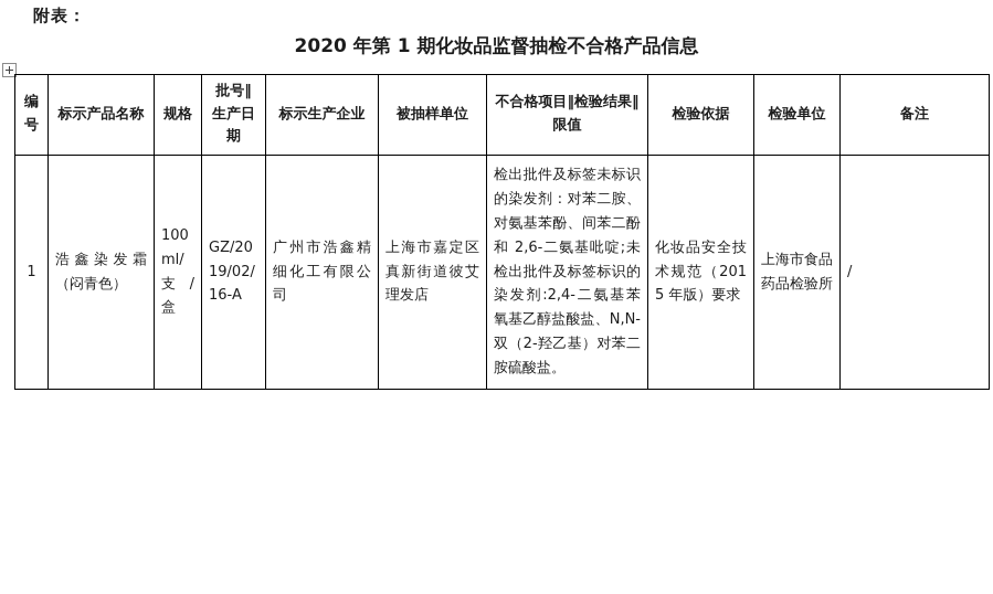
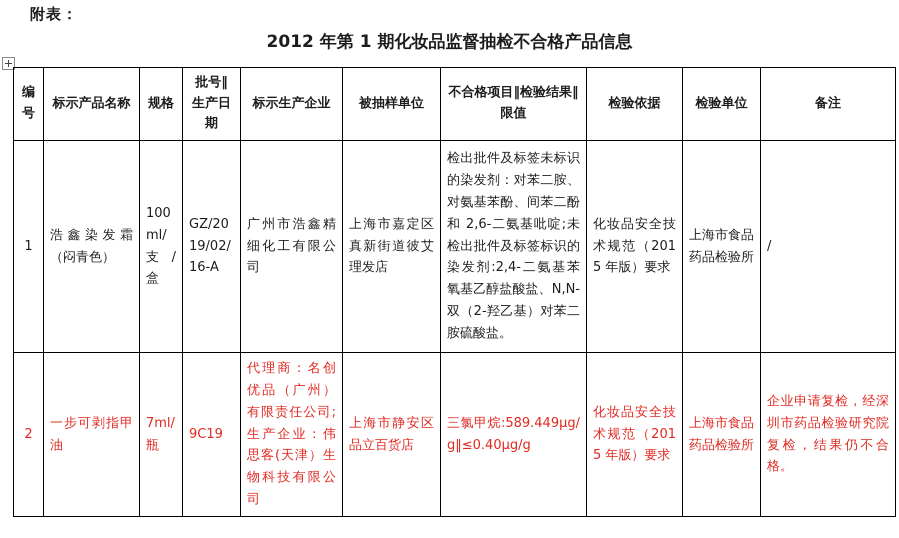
  附表：
- 2020 年第 1 期化妆品监督抽检不合格产品信息
+ 2012 年第 1 期化妆品监督抽检不合格产品信息
  编号	标示产品名称	规格	批号‖生产日期	标示生产企业	被抽样单位	不合格项目‖检验结果‖限值	检验依据	检验单位	备注
  1	浩鑫染发霜（闷青色）	100ml/支/盒	GZ/2019/02/16-A	广州市浩鑫精细化工有限公司	上海市嘉定区真新街道彼艾理发店	检出批件及标签未标识的染发剂：对苯二胺、对氨基苯酚、间苯二酚和 2,6-二氨基吡啶;未检出批件及标签标识的染发剂:2,4-二氨基苯氧基乙醇盐酸盐、N,N-双（2-羟乙基）对苯二胺硫酸盐。	化妆品安全技术规范（2015 年版）要求	上海市食品药品检验所	/
+ 2	一步可剥指甲油	7ml/瓶	9C19	代理商：名创优品（广州）有限责任公司;生产企业：伟思客(天津）生物科技有限公司	上海市静安区品立百货店	三氯甲烷:589.449μg/g‖≤0.40μg/g	化妆品安全技术规范（2015 年版）要求	上海市食品药品检验所	企业申请复检，经深圳市药品检验研究院复检，结果仍不合格。
